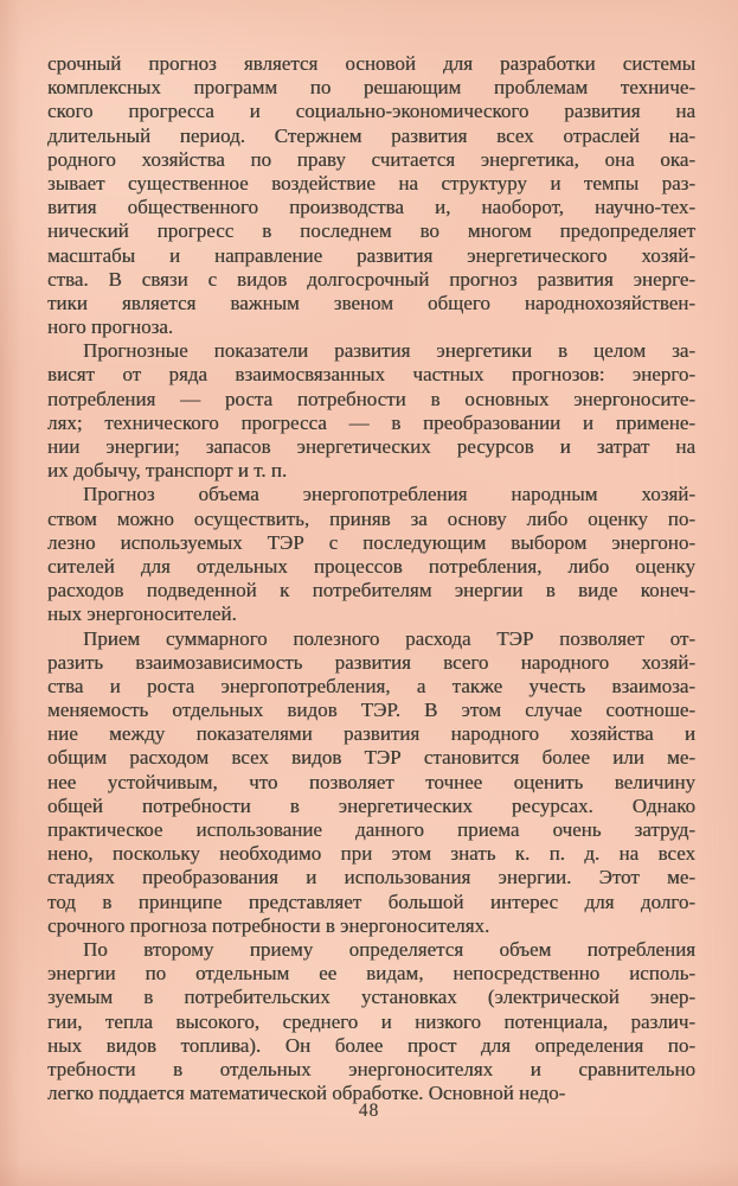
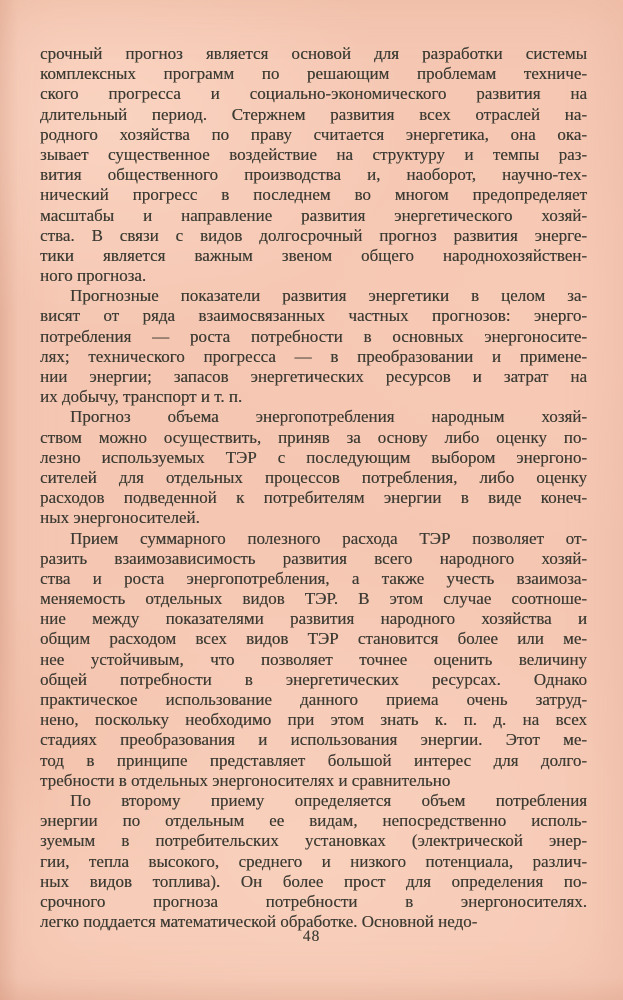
  срочный прогноз является основой для разработки системы
  комплексных программ по решающим проблемам техниче-
  ского прогресса и социально-экономического развития на
  длительный период. Стержнем развития всех отраслей на-
  родного хозяйства по праву считается энергетика, она ока-
  зывает существенное воздействие на структуру и темпы раз-
  вития общественного производства и, наоборот, научно-тех-
  нический прогресс в последнем во многом предопределяет
  масштабы и направление развития энергетического хозяй-
  ства. В связи с видов долгосрочный прогноз развития энерге-
  тики является важным звеном общего народнохозяйствен-
  ного прогноза.
  Прогнозные показатели развития энергетики в целом за-
  висят от ряда взаимосвязанных частных прогнозов: энерго-
  потребления — роста потребности в основных энергоносите-
  лях; технического прогресса — в преобразовании и примене-
  нии энергии; запасов энергетических ресурсов и затрат на
  их добычу, транспорт и т. п.
  Прогноз объема энергопотребления народным хозяй-
  ством можно осуществить, приняв за основу либо оценку по-
  лезно используемых ТЭР с последующим выбором энергоно-
  сителей для отдельных процессов потребления, либо оценку
  расходов подведенной к потребителям энергии в виде конеч-
  ных энергоносителей.
  Прием суммарного полезного расхода ТЭР позволяет от-
  разить взаимозависимость развития всего народного хозяй-
  ства и роста энергопотребления, а также учесть взаимоза-
  меняемость отдельных видов ТЭР. В этом случае соотноше-
  ние между показателями развития народного хозяйства и
  общим расходом всех видов ТЭР становится более или ме-
  нее устойчивым, что позволяет точнее оценить величину
  общей потребности в энергетических ресурсах. Однако
  практическое использование данного приема очень затруд-
  нено, поскольку необходимо при этом знать к. п. д. на всех
  стадиях преобразования и использования энергии. Этот ме-
  тод в принципе представляет большой интерес для долго-
- срочного прогноза потребности в энергоносителях.
+ требности в отдельных энергоносителях и сравнительно
  По второму приему определяется объем потребления
  энергии по отдельным ее видам, непосредственно исполь-
  зуемым в потребительских установках (электрической энер-
  гии, тепла высокого, среднего и низкого потенциала, различ-
  ных видов топлива). Он более прост для определения по-
- требности в отдельных энергоносителях и сравнительно
+ срочного прогноза потребности в энергоносителях.
  легко поддается математической обработке. Основной недо-
  48
